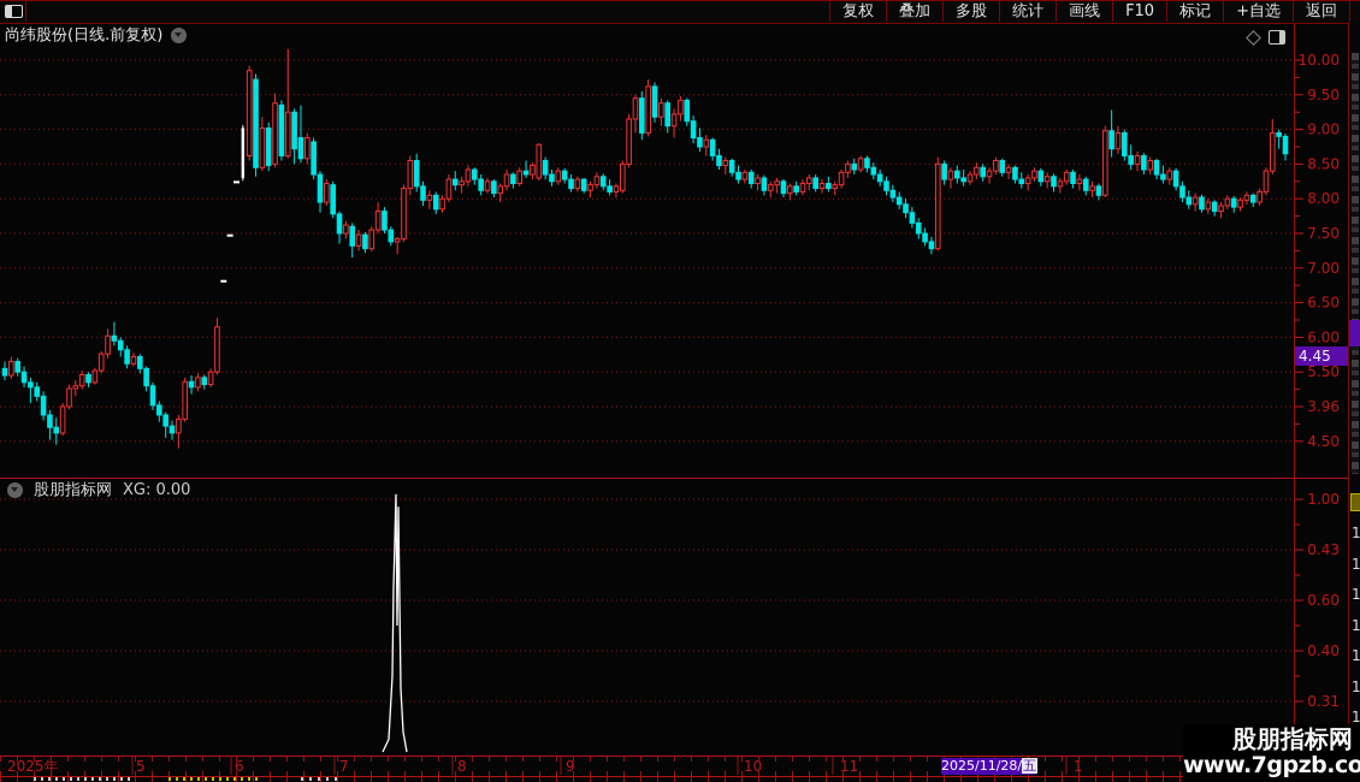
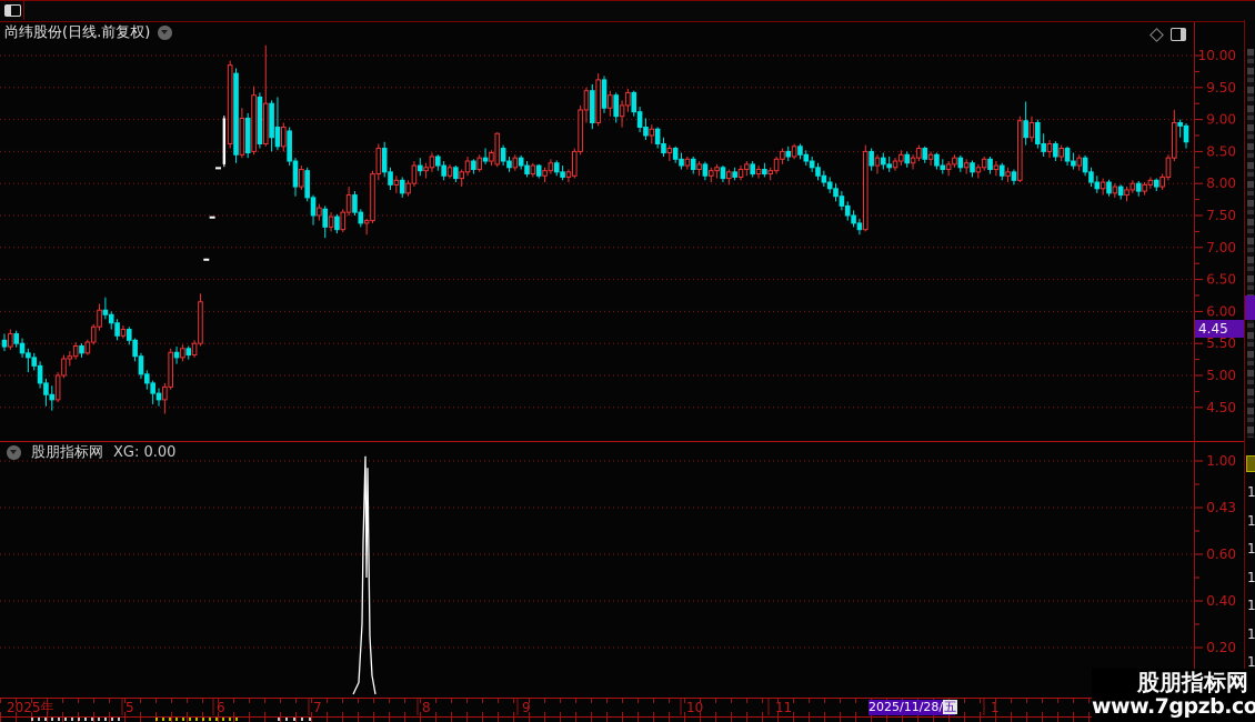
  10.00
  9.50
  9.00
  8.50
  8.00
  7.50
  7.00
  6.50
  6.00
  5.50
- 3.96
+ 5.00
  4.50
  1.00
  0.43
  0.60
  0.40
- 0.31
+ 0.20
  2025年
  5
  6
  7
  8
  9
  10
  11
  1
- 复权
- 叠加
- 多股
- 统计
- 画线
- F10
- 标记
- +自选
- 返回
  尚纬股份(日线.前复权)
  股朋指标网
  XG: 0.00
  4.45
  2025/11/28/五
  1
  1
  1
  1
  1
  1
  1
  股朋指标网
  www.7gpzb.co
